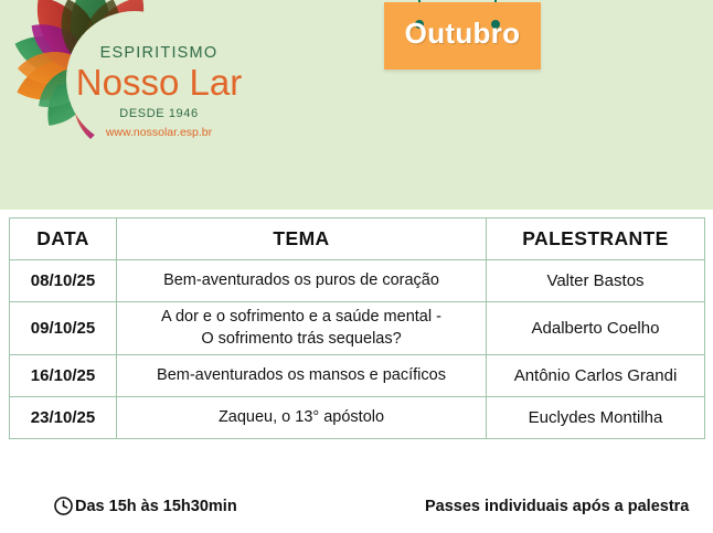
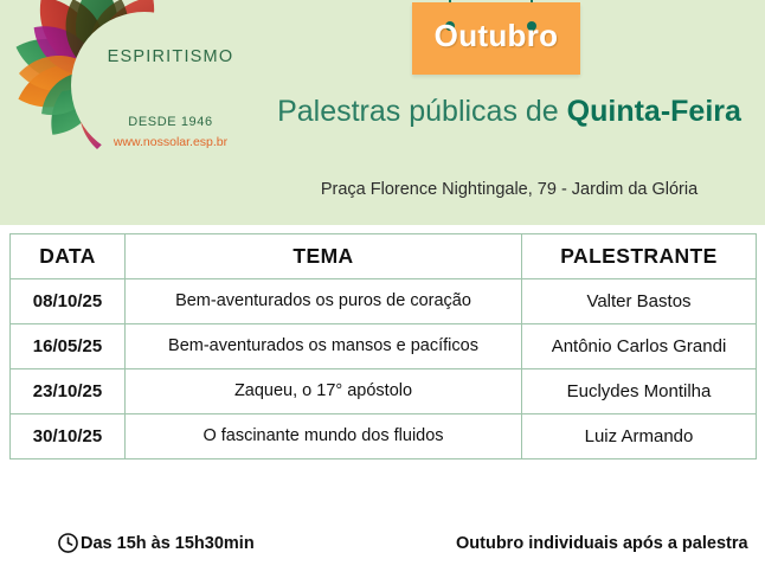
  ESPIRITISMO
- Nosso Lar
  DESDE 1946
  www.nossolar.esp.br
  Outubro
+ Palestras públicas de Quinta-Feira
+ Praça Florence Nightingale, 79 - Jardim da Glória
  DATA	TEMA	PALESTRANTE
  08/10/25	Bem-aventurados os puros de coração	Valter Bastos
- 09/10/25	A dor e o sofrimento e a saúde mental - O sofrimento trás sequelas?	Adalberto Coelho
- 16/10/25	Bem-aventurados os mansos e pacíficos	Antônio Carlos Grandi
+ 16/05/25	Bem-aventurados os mansos e pacíficos	Antônio Carlos Grandi
- 23/10/25	Zaqueu, o 13° apóstolo	Euclydes Montilha
+ 23/10/25	Zaqueu, o 17° apóstolo	Euclydes Montilha
+ 30/10/25	O fascinante mundo dos fluidos	Luiz Armando
  Das 15h às 15h30min
- Passes individuais após a palestra
+ Outubro individuais após a palestra
